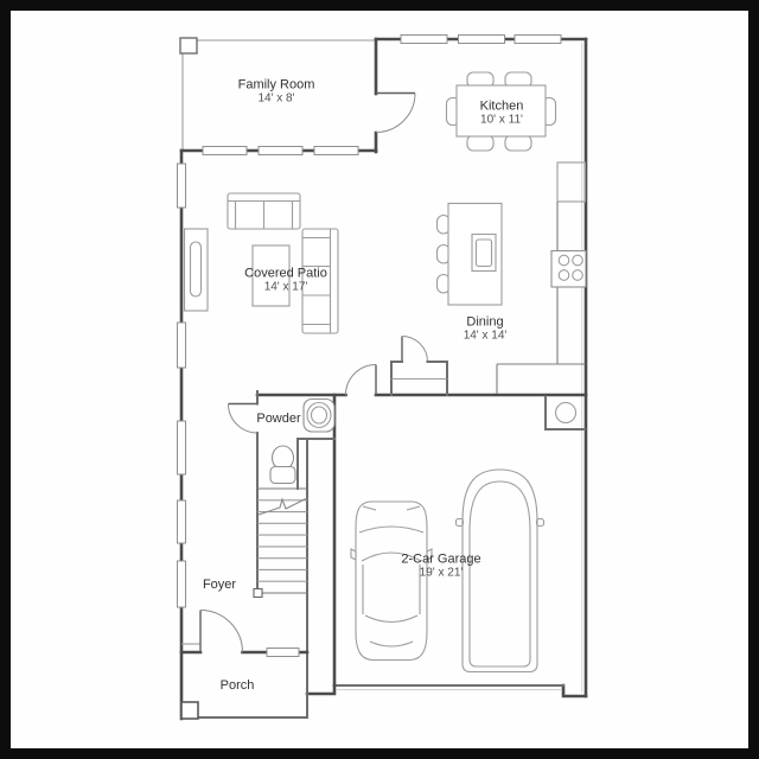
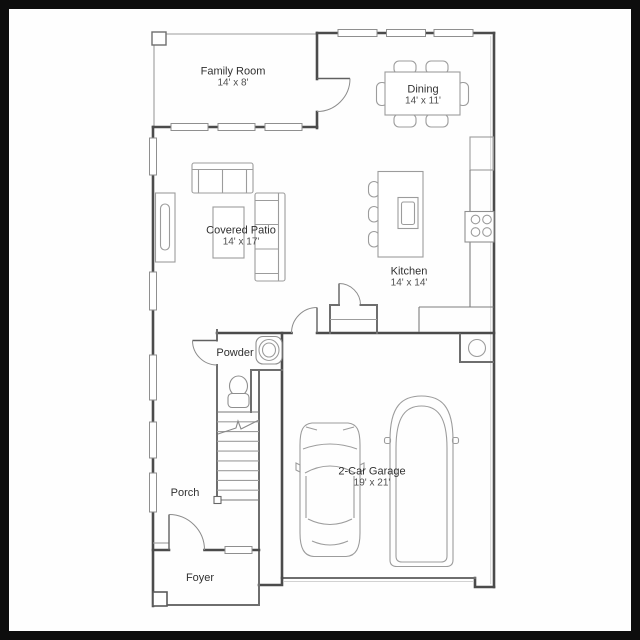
  Family Room
  14' x 8'
- Kitchen
+ Dining
- 10' x 11'
+ 14' x 11'
  Covered Patio
  14' x 17'
- Dining
+ Kitchen
  14' x 14'
  Powder
- Foyer
+ Porch
  2-Car Garage
  19' x 21'
- Porch
+ Foyer
